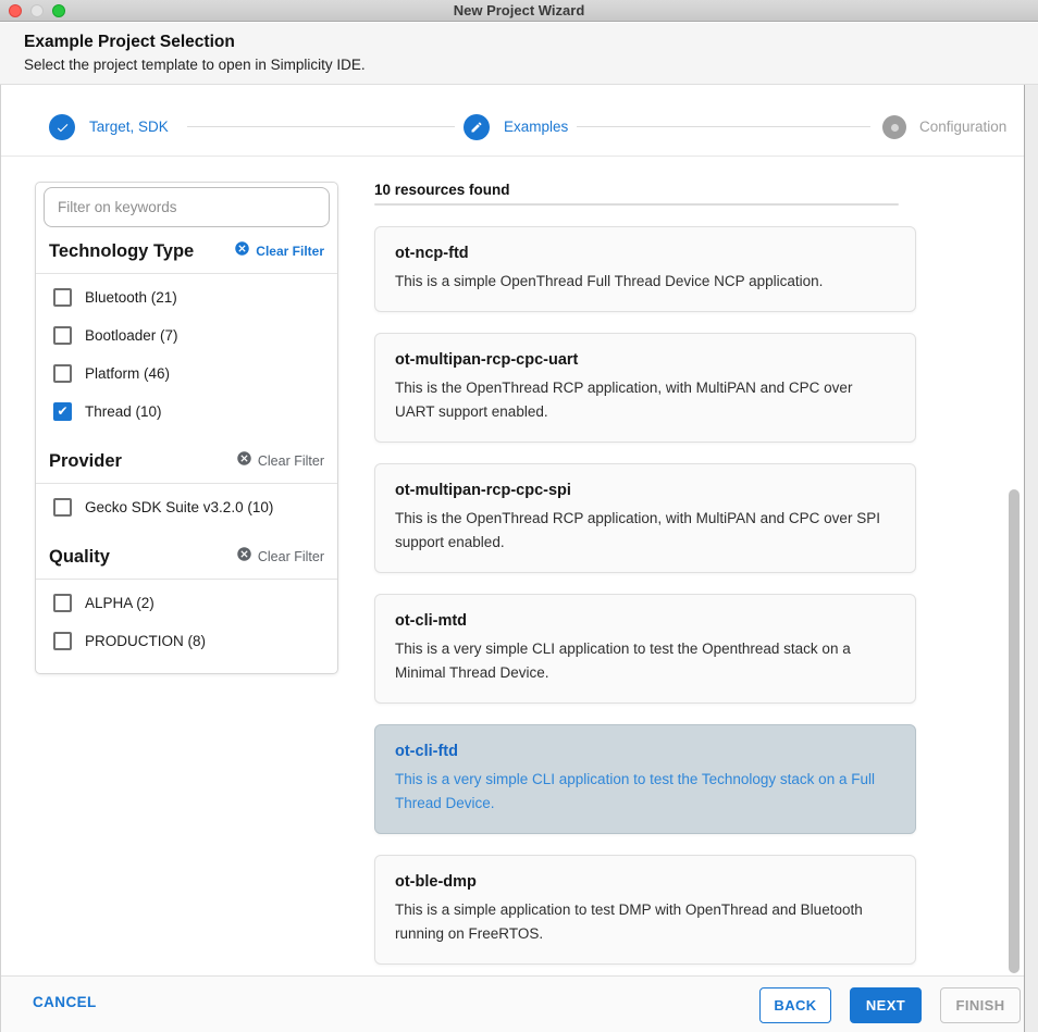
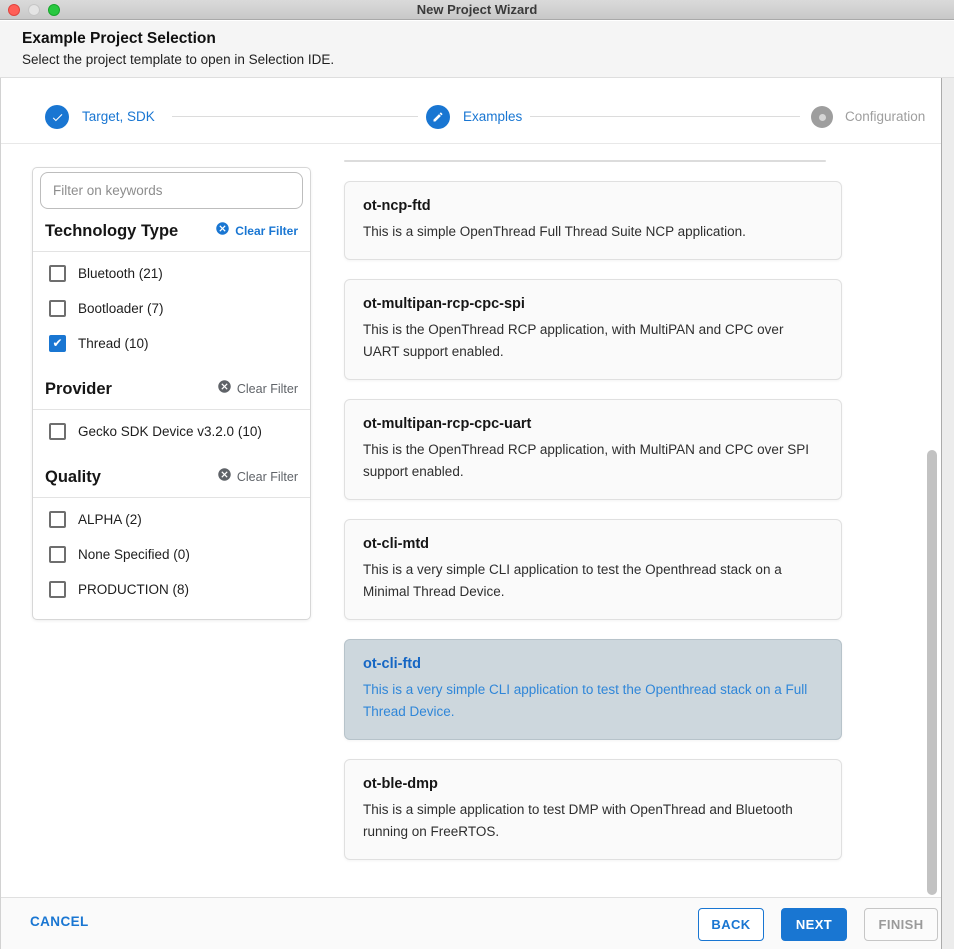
  New Project Wizard
  Example Project Selection
- Select the project template to open in Simplicity IDE.
+ Select the project template to open in Selection IDE.
  Target, SDK
  Examples
  Configuration
  Filter on keywords
  Technology Type
  Clear Filter
  Bluetooth (21)
  Bootloader (7)
- Platform (46)
  Thread (10)
  Provider
  Clear Filter
- Gecko SDK Suite v3.2.0 (10)
+ Gecko SDK Device v3.2.0 (10)
  Quality
  Clear Filter
  ALPHA (2)
+ None Specified (0)
  PRODUCTION (8)
- 10 resources found
  ot-ncp-ftd
- This is a simple OpenThread Full Thread Device NCP application.
+ This is a simple OpenThread Full Thread Suite NCP application.
- ot-multipan-rcp-cpc-uart
+ ot-multipan-rcp-cpc-spi
  This is the OpenThread RCP application, with MultiPAN and CPC over UART support enabled.
- ot-multipan-rcp-cpc-spi
+ ot-multipan-rcp-cpc-uart
  This is the OpenThread RCP application, with MultiPAN and CPC over SPI support enabled.
  ot-cli-mtd
  This is a very simple CLI application to test the Openthread stack on a Minimal Thread Device.
  ot-cli-ftd
- This is a very simple CLI application to test the Technology stack on a Full Thread Device.
+ This is a very simple CLI application to test the Openthread stack on a Full Thread Device.
  ot-ble-dmp
  This is a simple application to test DMP with OpenThread and Bluetooth running on FreeRTOS.
  CANCEL
  BACK
  NEXT
  FINISH
